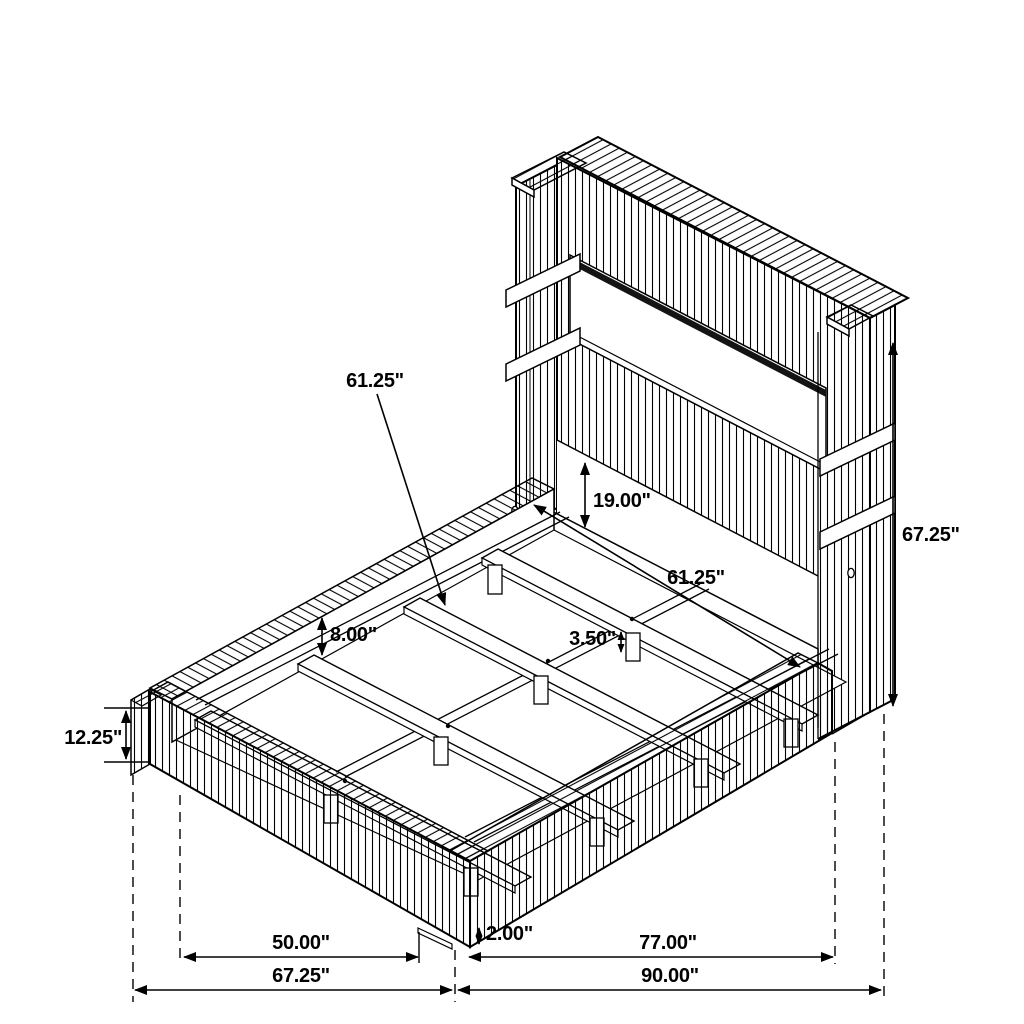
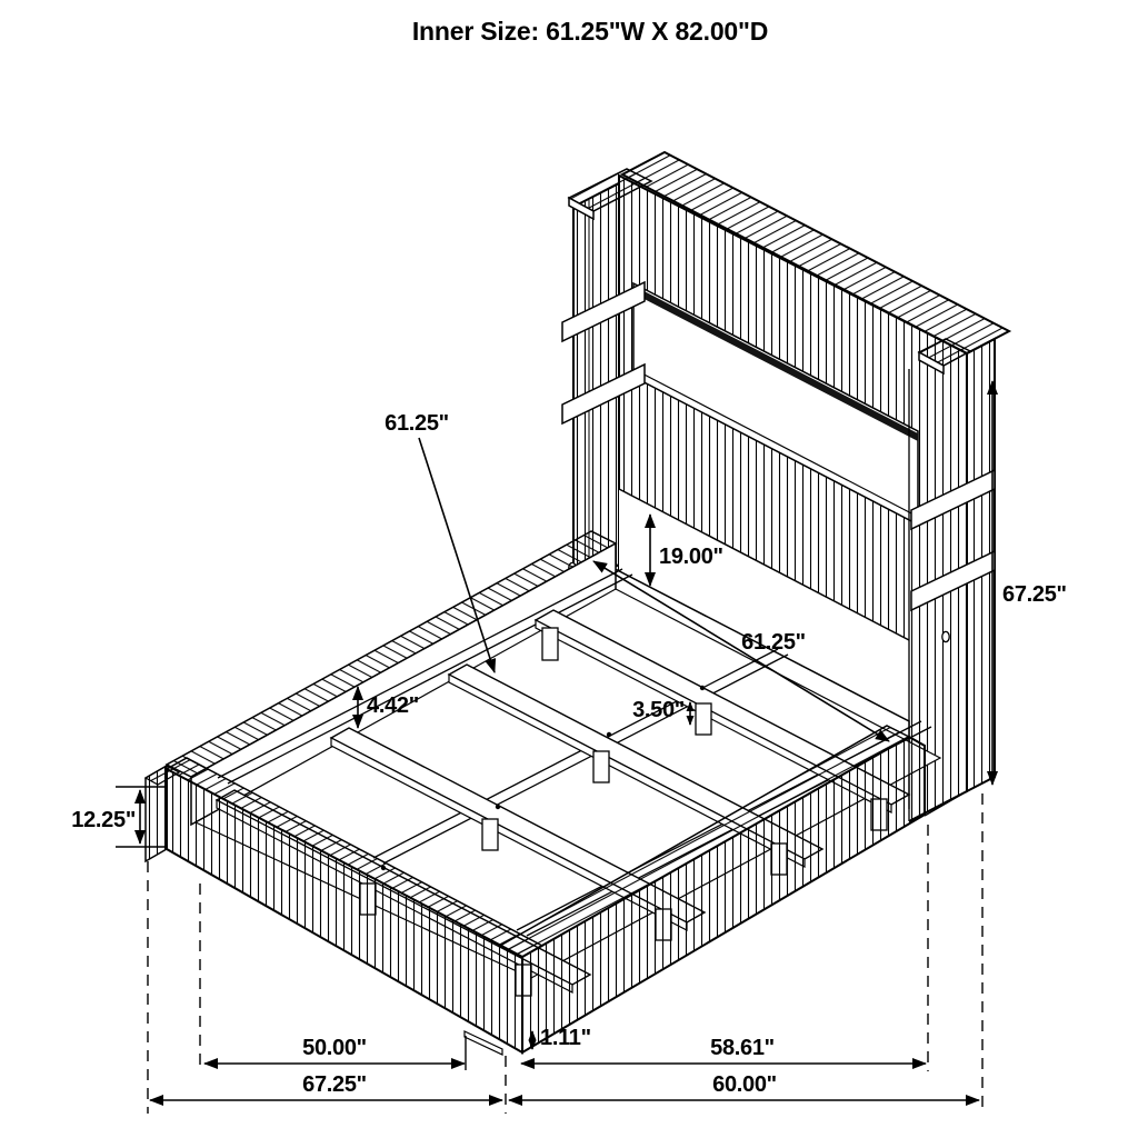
+ Inner Size: 61.25"W X 82.00"D
  61.25"
  19.00"
  61.25"
  67.25"
- 8.00"
+ 4.42"
  3.50"
  12.25"
  50.00"
- 2.00"
+ 1.11"
- 77.00"
+ 58.61"
  67.25"
- 90.00"
+ 60.00"
